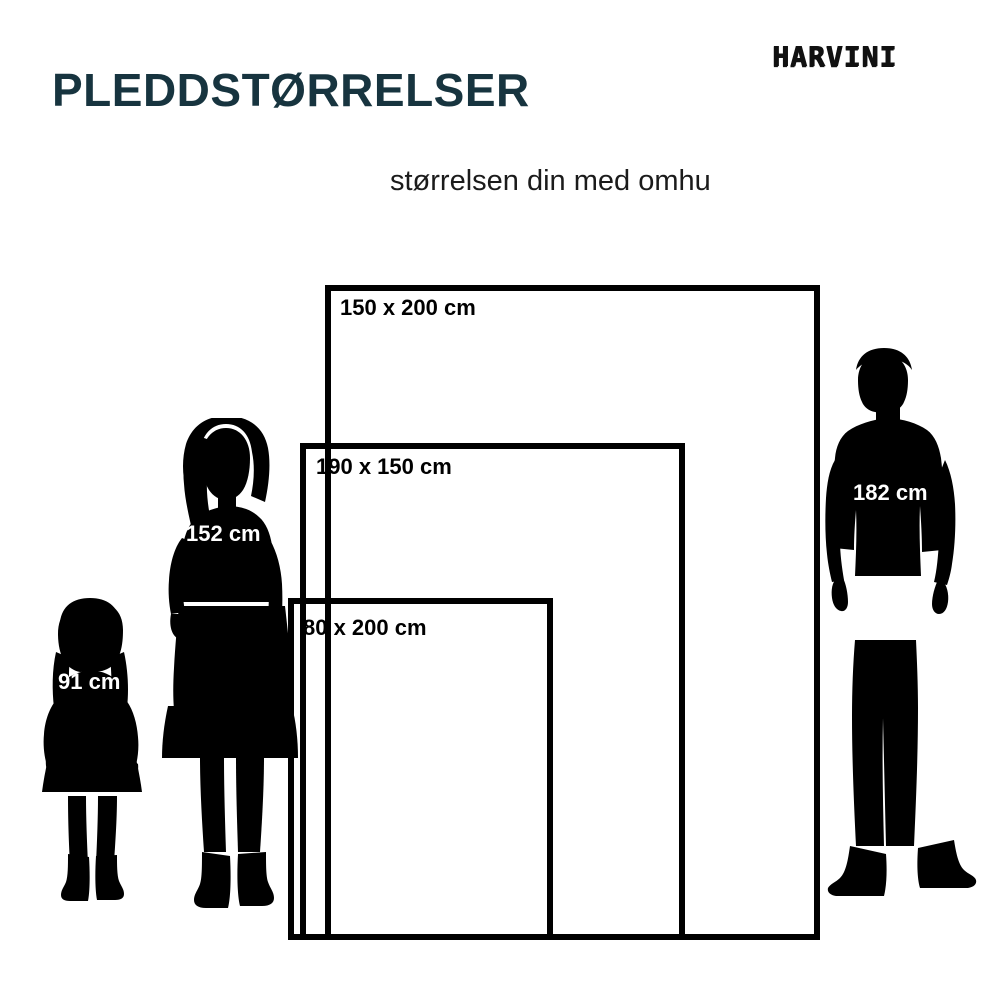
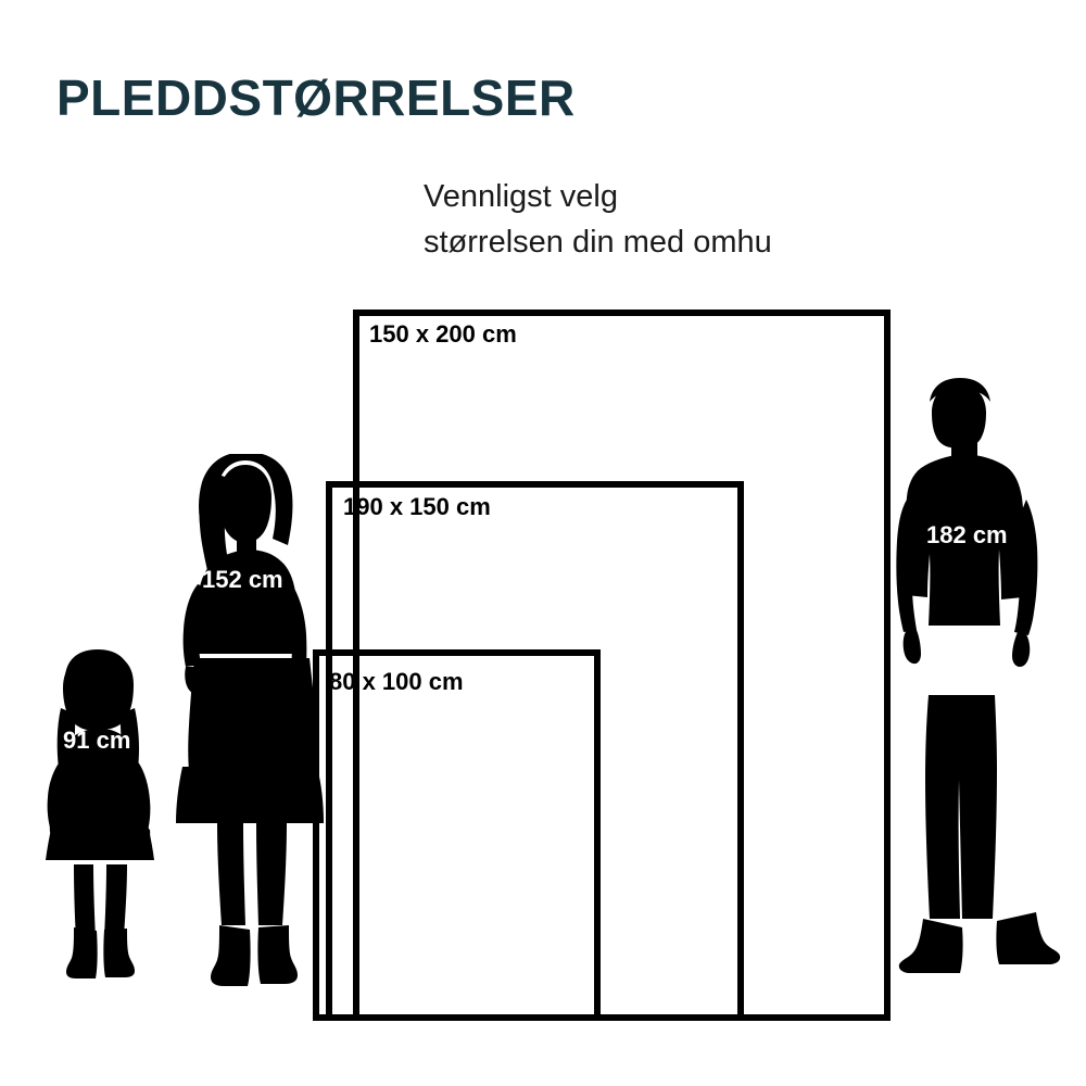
- HARVINI
  PLEDDSTØRRELSER
+ Vennligst velg
  størrelsen din med omhu
  182 cm
  152 cm
  91 cm
  150 x 200 cm
  190 x 150 cm
- 80 x 200 cm
+ 80 x 100 cm
